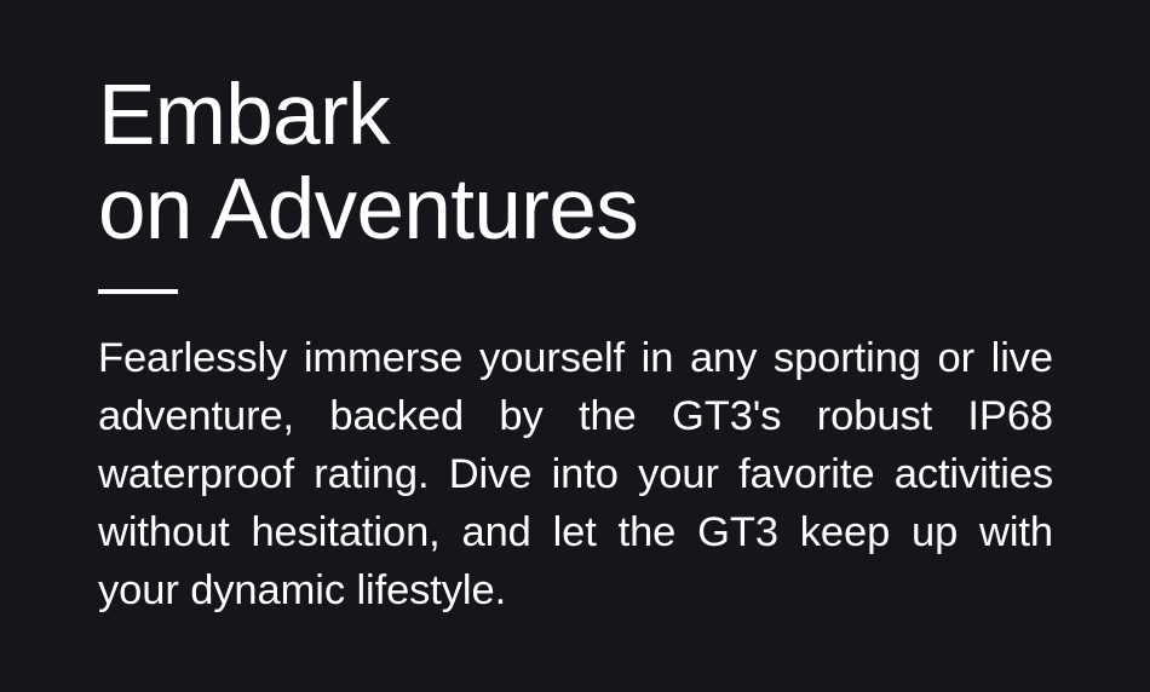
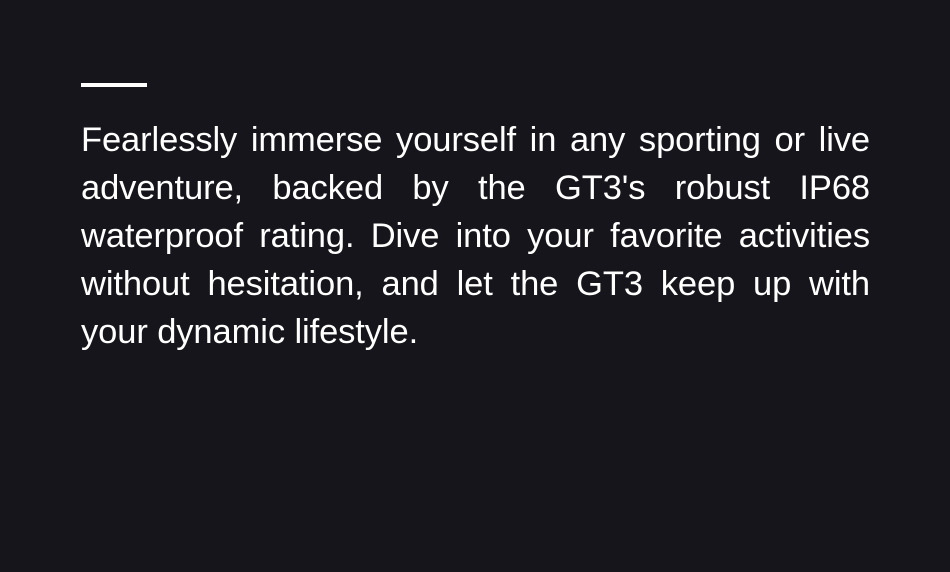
- Embark
- on Adventures
  Fearlessly immerse yourself in any sporting or live adventure, backed by the GT3's robust IP68 waterproof rating. Dive into your favorite activities without hesitation, and let the GT3 keep up with your dynamic lifestyle.
